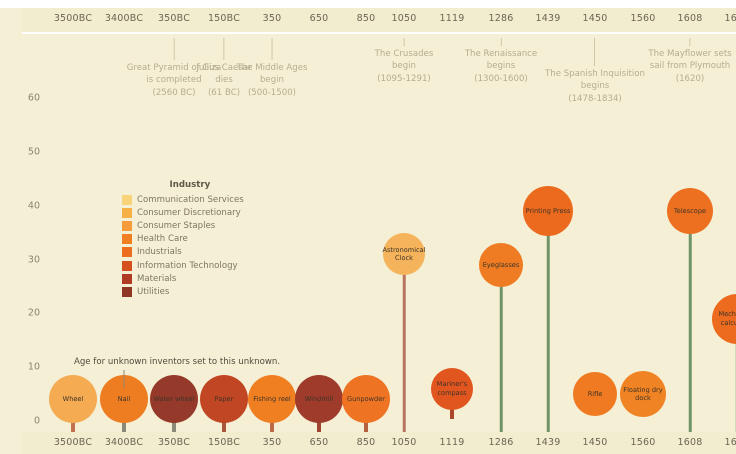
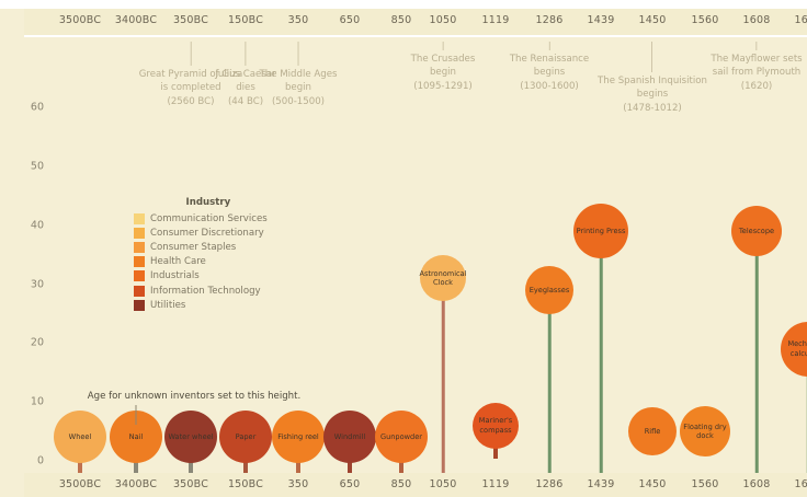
  0
  10
  20
  30
  40
  50
  60
  3500BC
  3400BC
  350BC
  150BC
  350
  650
  850
  1050
  1119
  1286
  1439
  1450
  1560
  1608
  3500BC
  3400BC
  350BC
  150BC
  350
  650
  850
  1050
  1119
  1286
  1439
  1450
  1560
  1608
  Great Pyramid of Giza
  is completed
  (2560 BC)
  Julius Caesar
  dies
- (61 BC)
+ (44 BC)
  The Middle Ages
  begin
  (500-1500)
  The Crusades
  begin
  (1095-1291)
  The Renaissance
  begins
  (1300-1600)
  The Spanish Inquisition
  begins
- (1478-1834)
+ (1478-1012)
  The Mayflower sets
  sail from Plymouth
  (1620)
  Wheel
  Nail
  Water wheel
  Paper
  Fishing reel
  Windmill
  Gunpowder
  Astronomical Clock
  Mariner's compass
  Eyeglasses
  Printing Press
  Rifle
  Floating dry dock
  Telescope
  Industry
  Communication Services
  Consumer Discretionary
  Consumer Staples
  Health Care
  Industrials
  Information Technology
- Materials
  Utilities
- Age for unknown inventors set to this unknown.
+ Age for unknown inventors set to this height.
